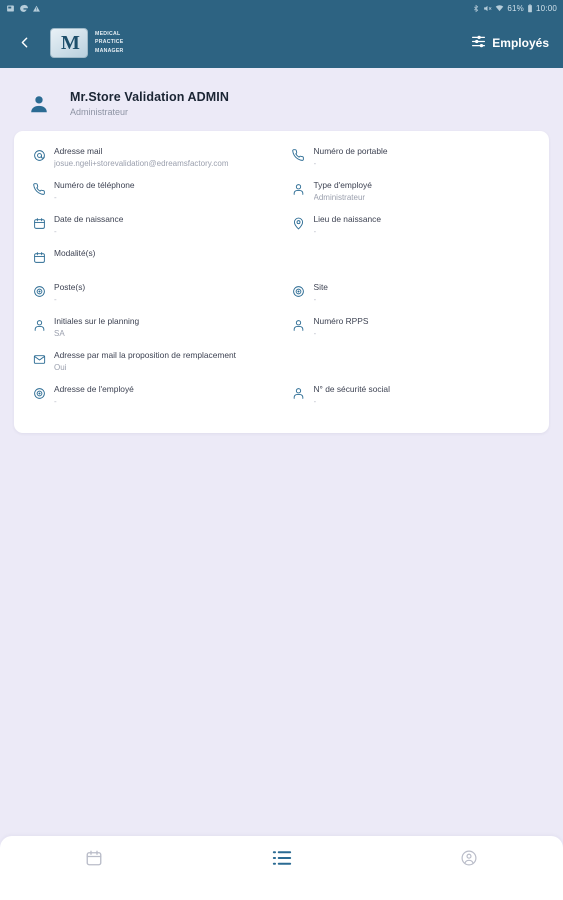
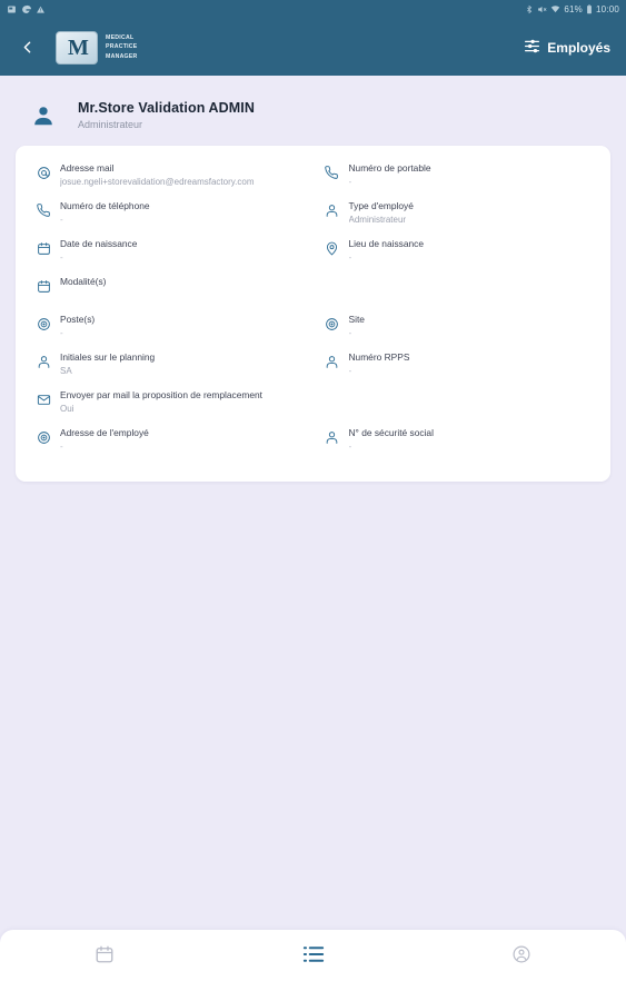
  61%
  10:00
  M
  Employés
  Mr.Store Validation ADMIN
  Administrateur
  Adresse mail
  josue.ngeli+storevalidation@edreamsfactory.com
  Numéro de portable
  -
  Numéro de téléphone
  -
  Type d'employé
  Administrateur
  Date de naissance
  -
  Lieu de naissance
  -
  Modalité(s)
  Poste(s)
  -
  Site
  -
  Initiales sur le planning
  SA
  Numéro RPPS
  -
- Adresse par mail la proposition de remplacement
+ Envoyer par mail la proposition de remplacement
  Oui
  Adresse de l'employé
  -
  N° de sécurité social
  -
